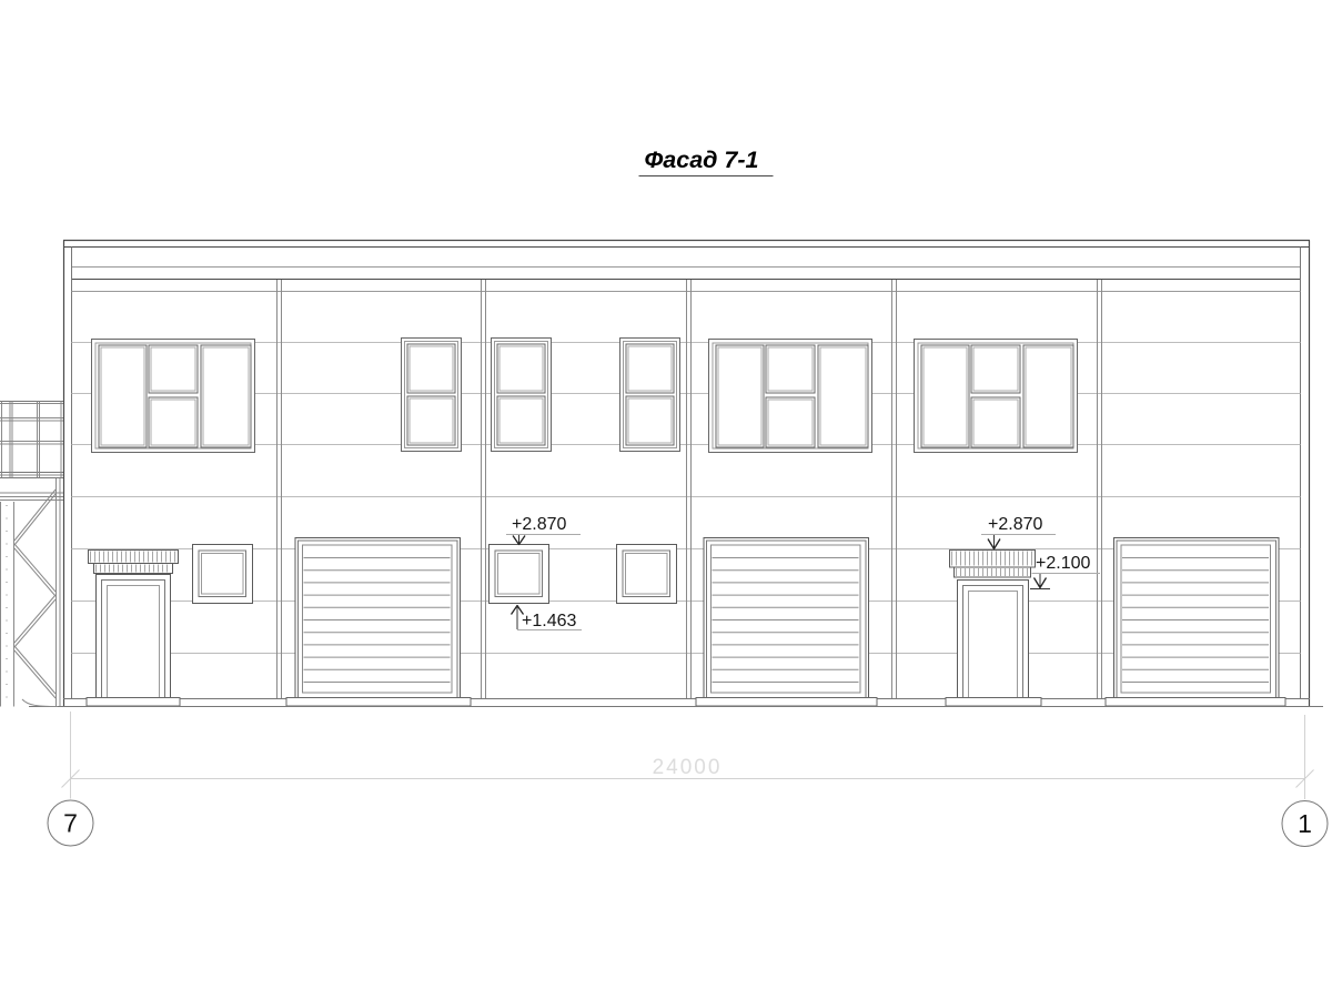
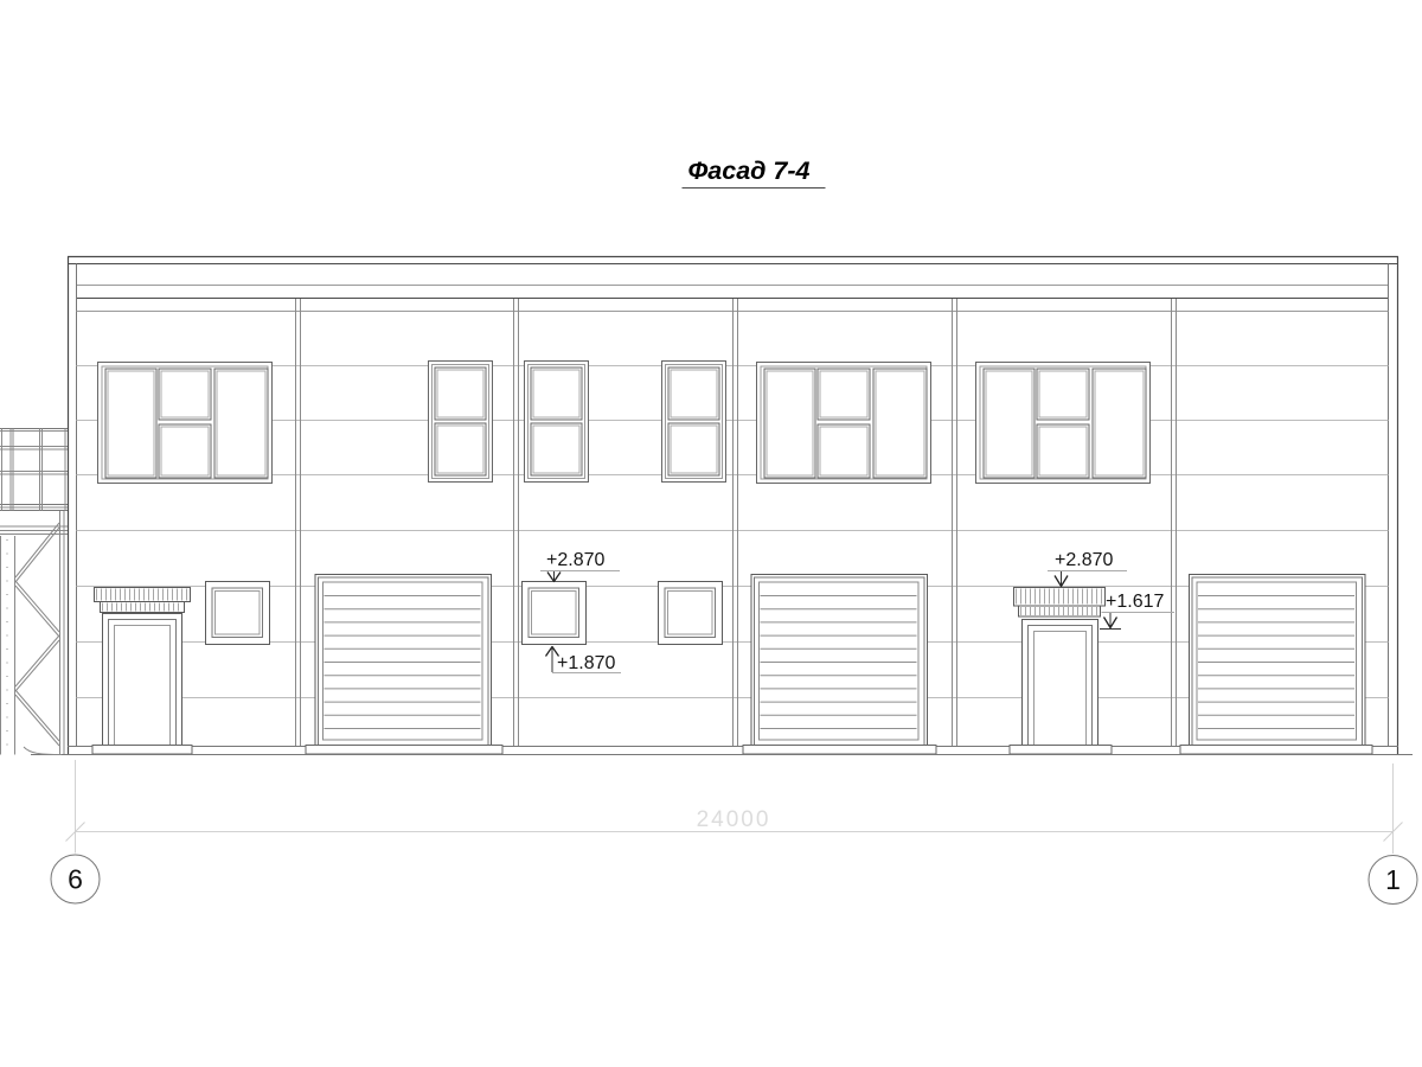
- Фасад 7-1
+ Фасад 7-4
  +2.870
- +1.463
+ +1.870
  +2.870
- +2.100
+ +1.617
  24000
- 7
+ 6
  1
